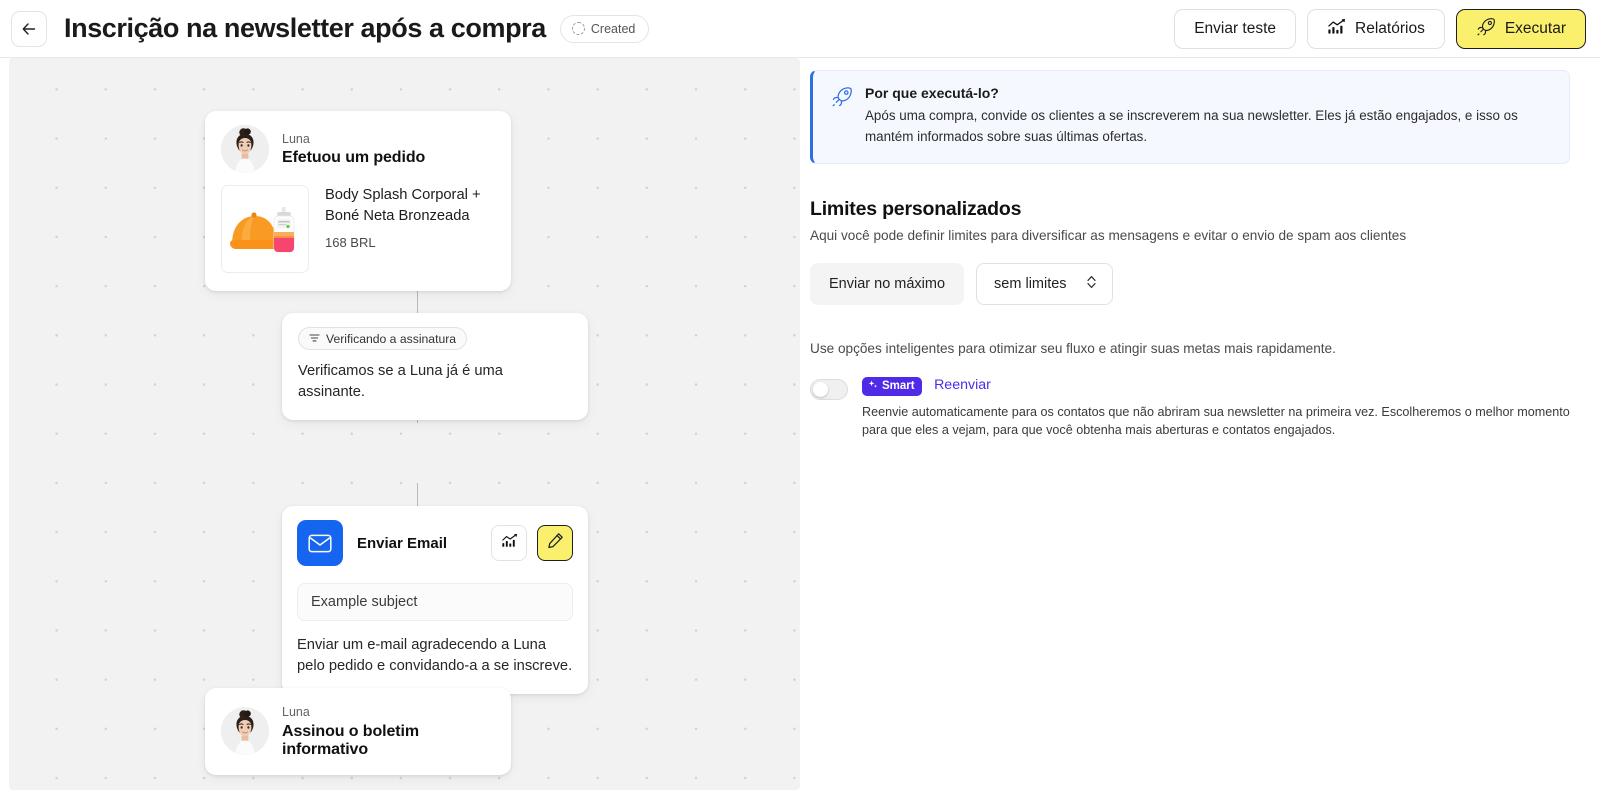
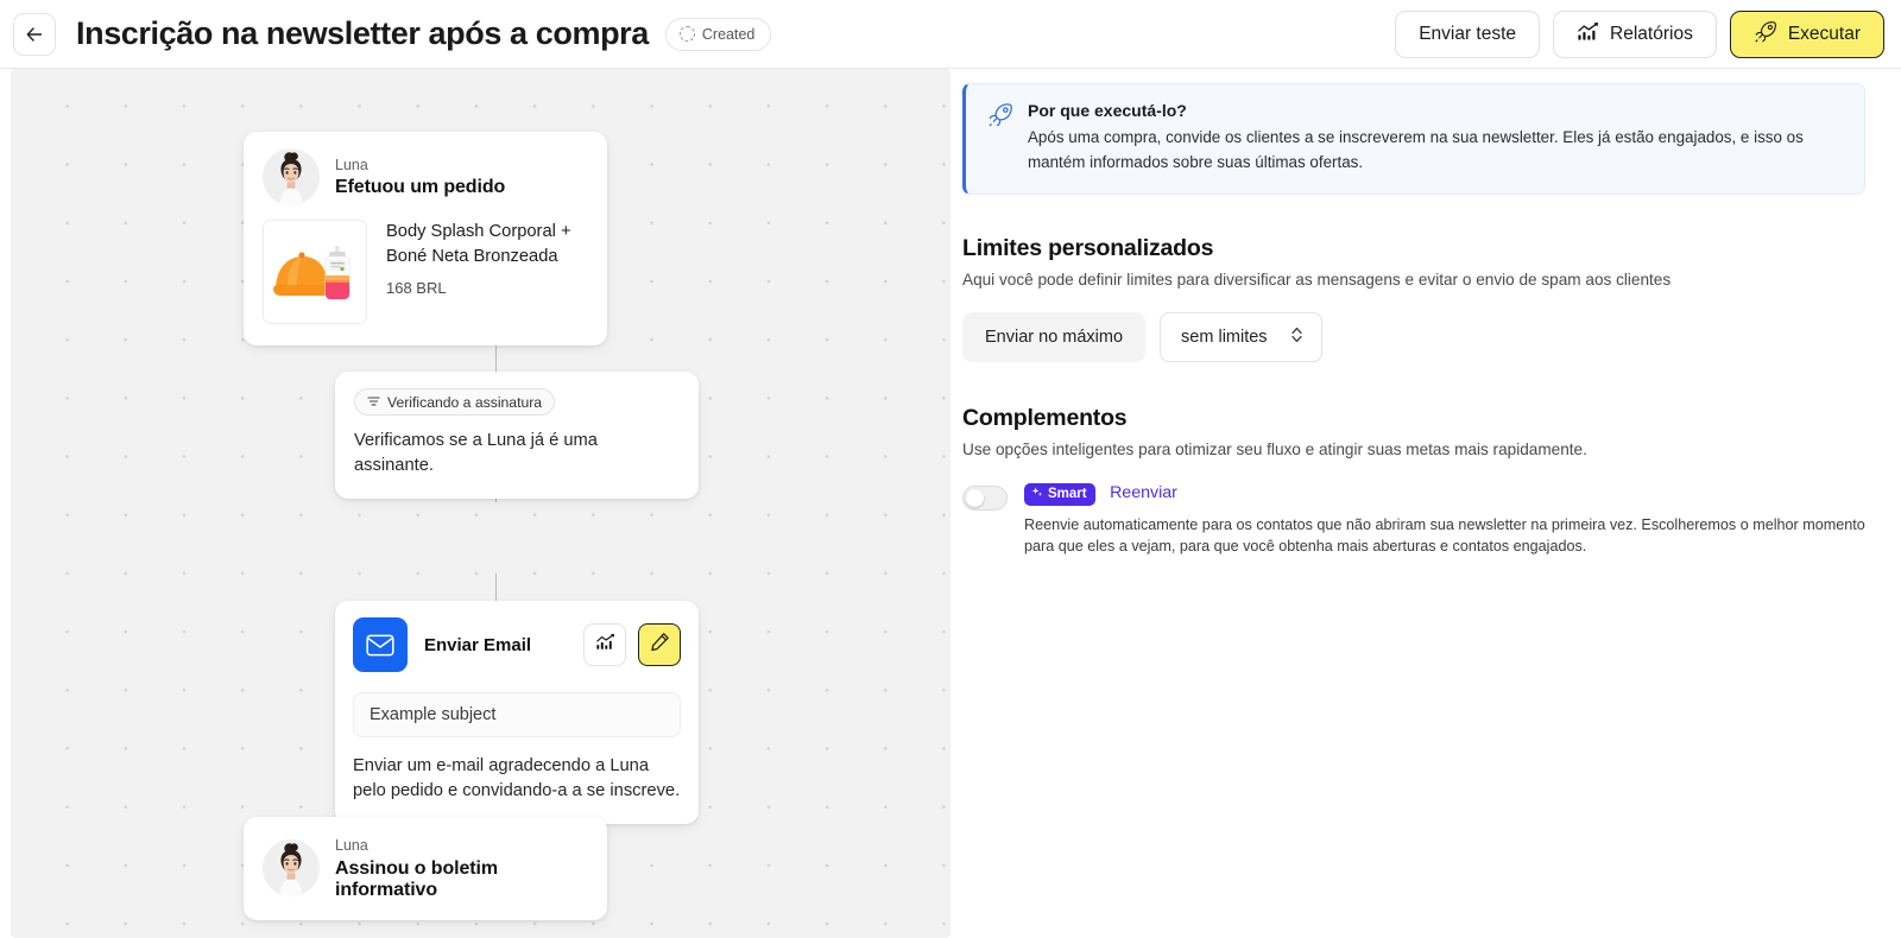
  Inscrição na newsletter após a compra
  Created
  Enviar teste
  Relatórios
  Executar
  Luna
  Efetuou um pedido
  Body Splash Corporal + Boné Neta Bronzeada
  168 BRL
  Verificando a assinatura
  Verificamos se a Luna já é uma assinante.
  Enviar Email
  Example subject
  Enviar um e-mail agradecendo a Luna pelo pedido e convidando-a a se inscreve.
  Luna
  Assinou o boletim informativo
  Por que executá-lo?
  Após uma compra, convide os clientes a se inscreverem na sua newsletter. Eles já estão engajados, e isso os mantém informados sobre suas últimas ofertas.
  Limites personalizados
  Aqui você pode definir limites para diversificar as mensagens e evitar o envio de spam aos clientes
  Enviar no máximo
  sem limites
+ Complementos
  Use opções inteligentes para otimizar seu fluxo e atingir suas metas mais rapidamente.
  Smart
  Reenviar
  Reenvie automaticamente para os contatos que não abriram sua newsletter na primeira vez. Escolheremos o melhor momento para que eles a vejam, para que você obtenha mais aberturas e contatos engajados.
